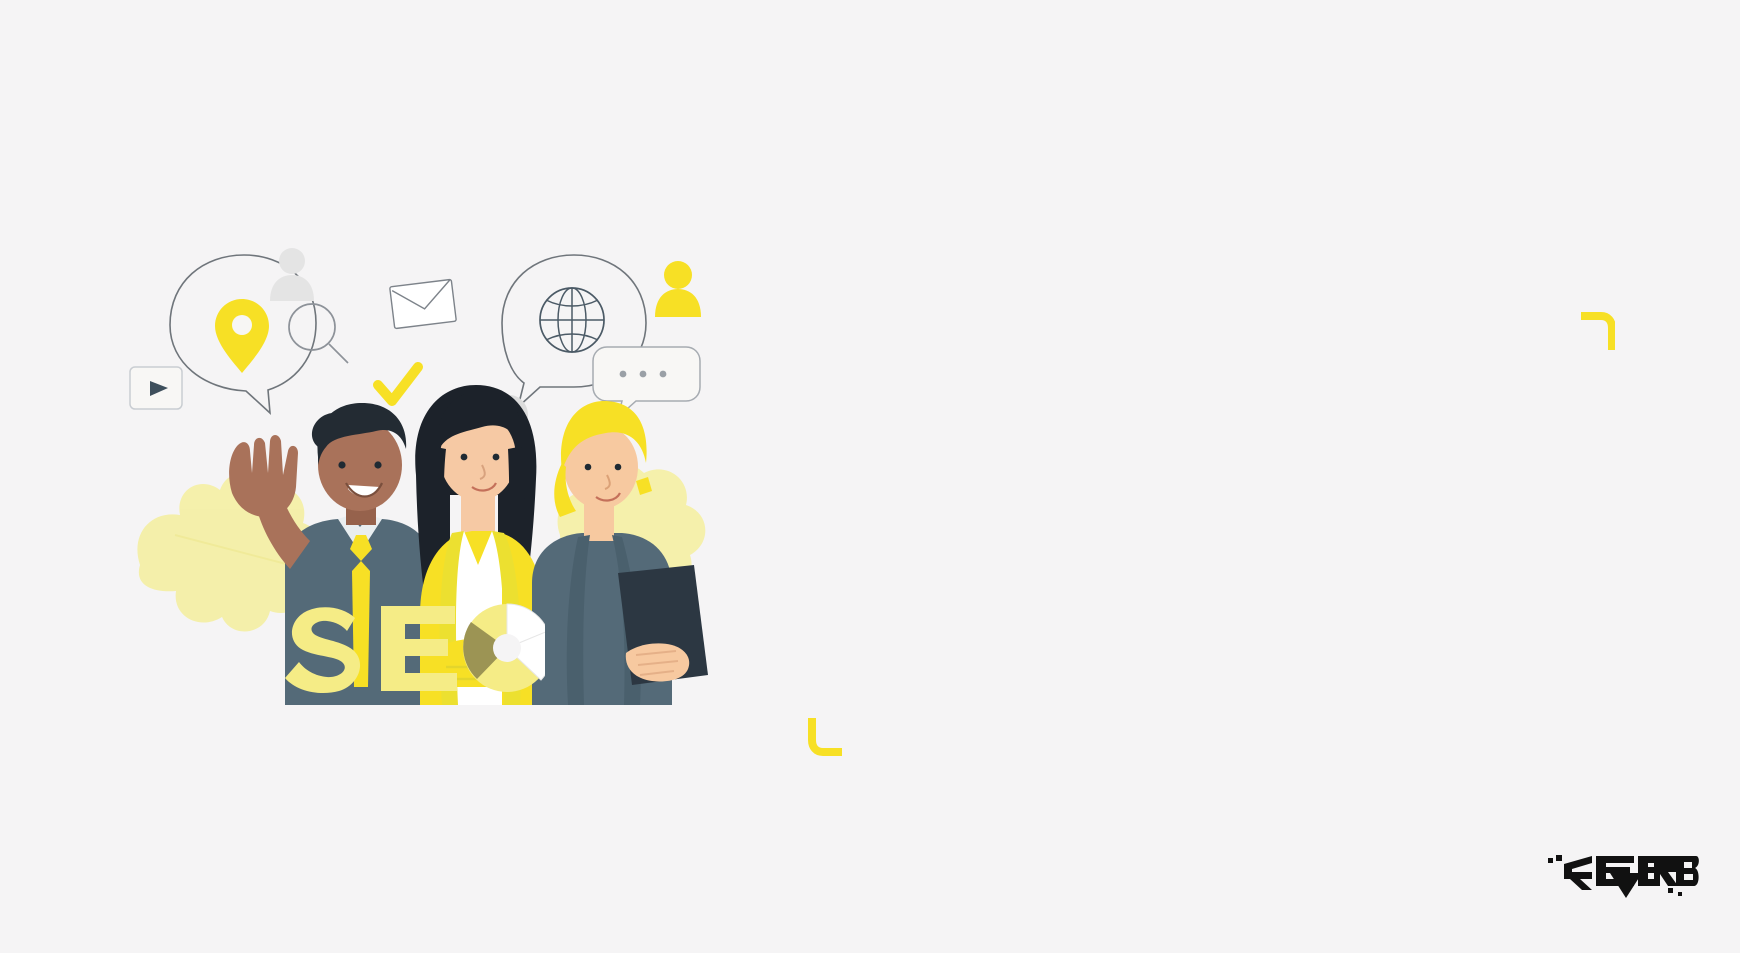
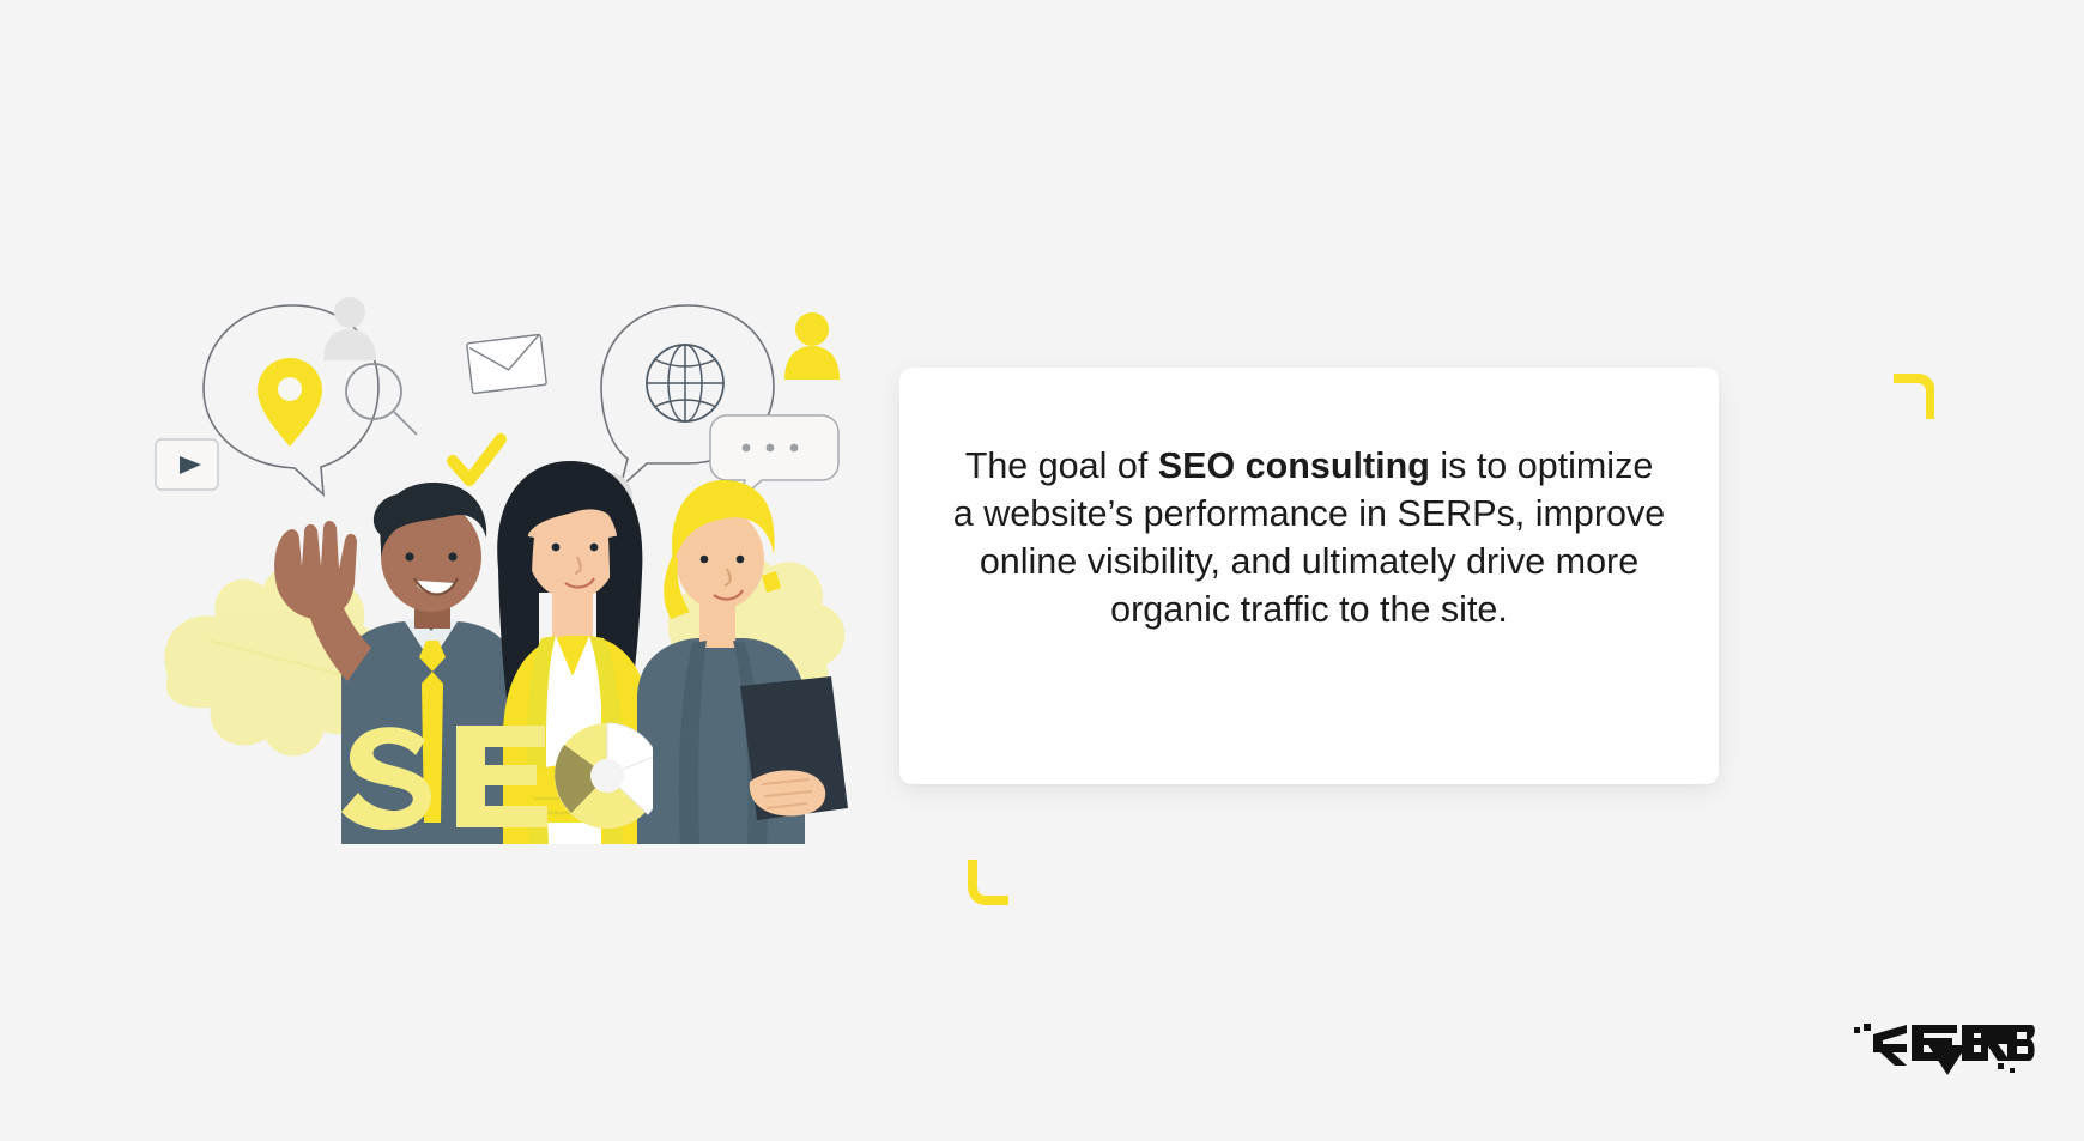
+ The goal of SEO consulting is to optimize a website’s performance in SERPs, improve online visibility, and ultimately drive more organic traffic to the site.
